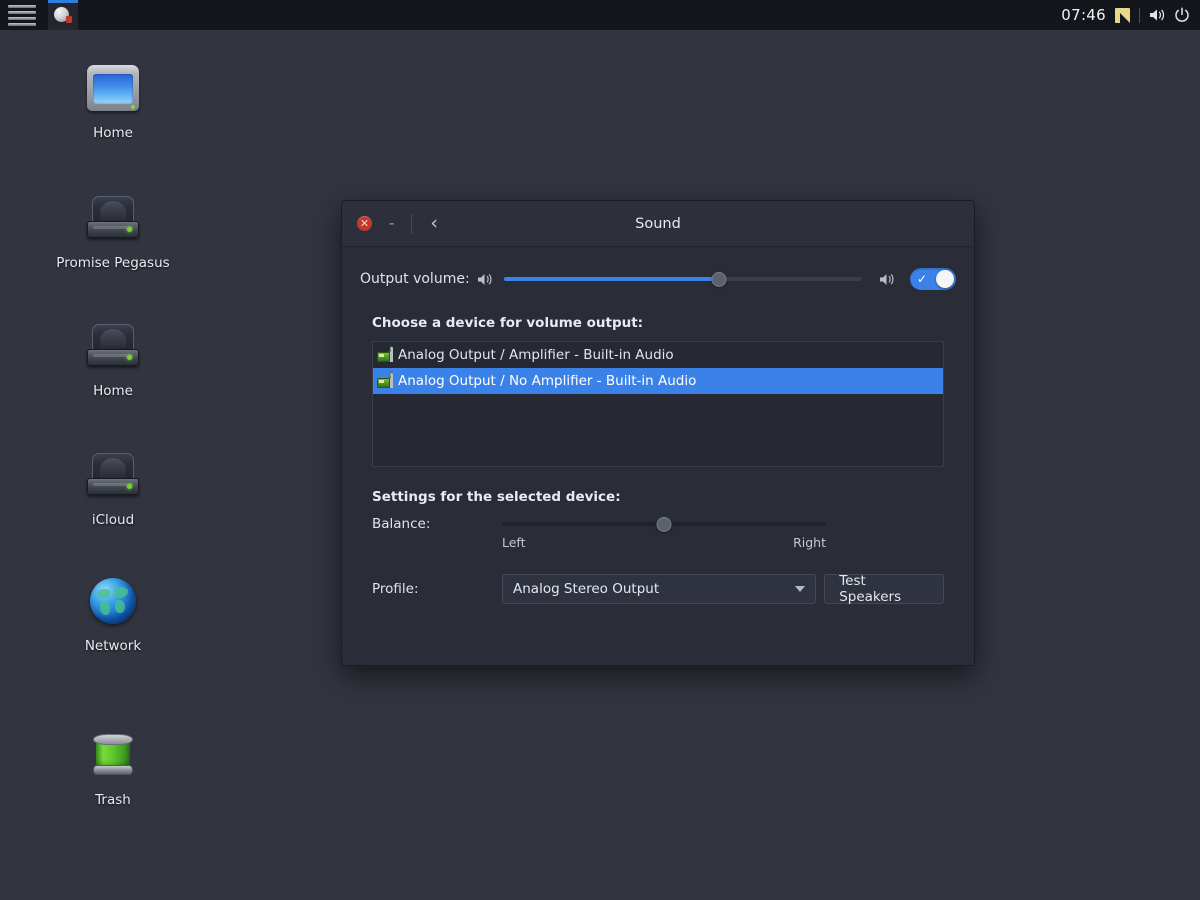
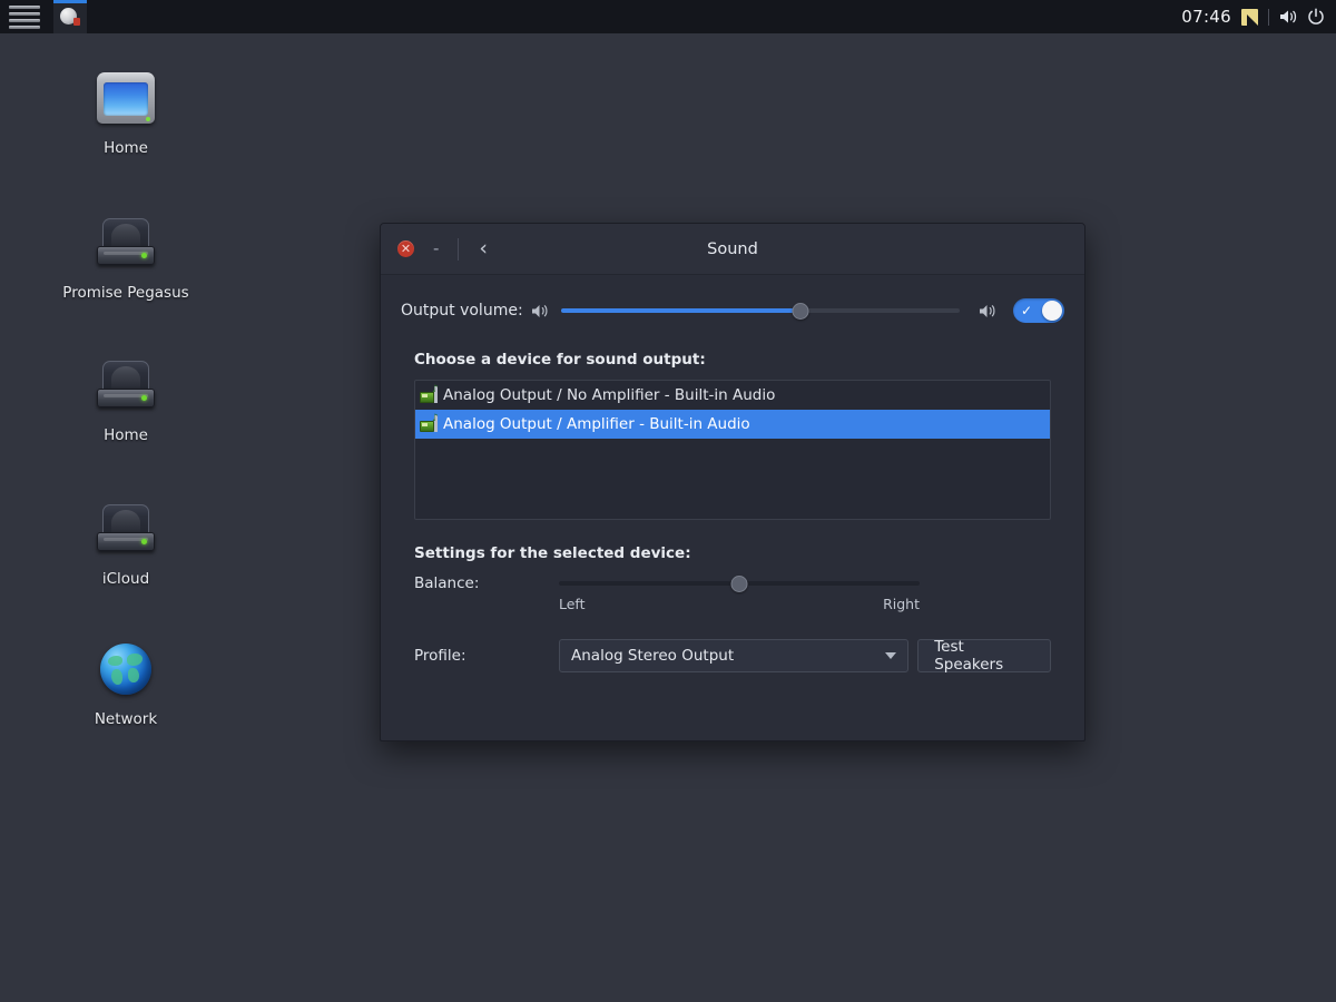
  07:46
  Home
  Promise Pegasus
  Home
  iCloud
  Network
- Trash
  ✕
  -
  ‹
  Sound
  Output volume:
  ✓
- Choose a device for volume output:
+ Choose a device for sound output:
  ♪
- Analog Output / Amplifier - Built-in Audio
+ Analog Output / No Amplifier - Built-in Audio
  ♪
- Analog Output / No Amplifier - Built-in Audio
+ Analog Output / Amplifier - Built-in Audio
  Settings for the selected device:
  Balance:
  Left
  Right
  Profile:
  Analog Stereo Output
  Test Speakers
